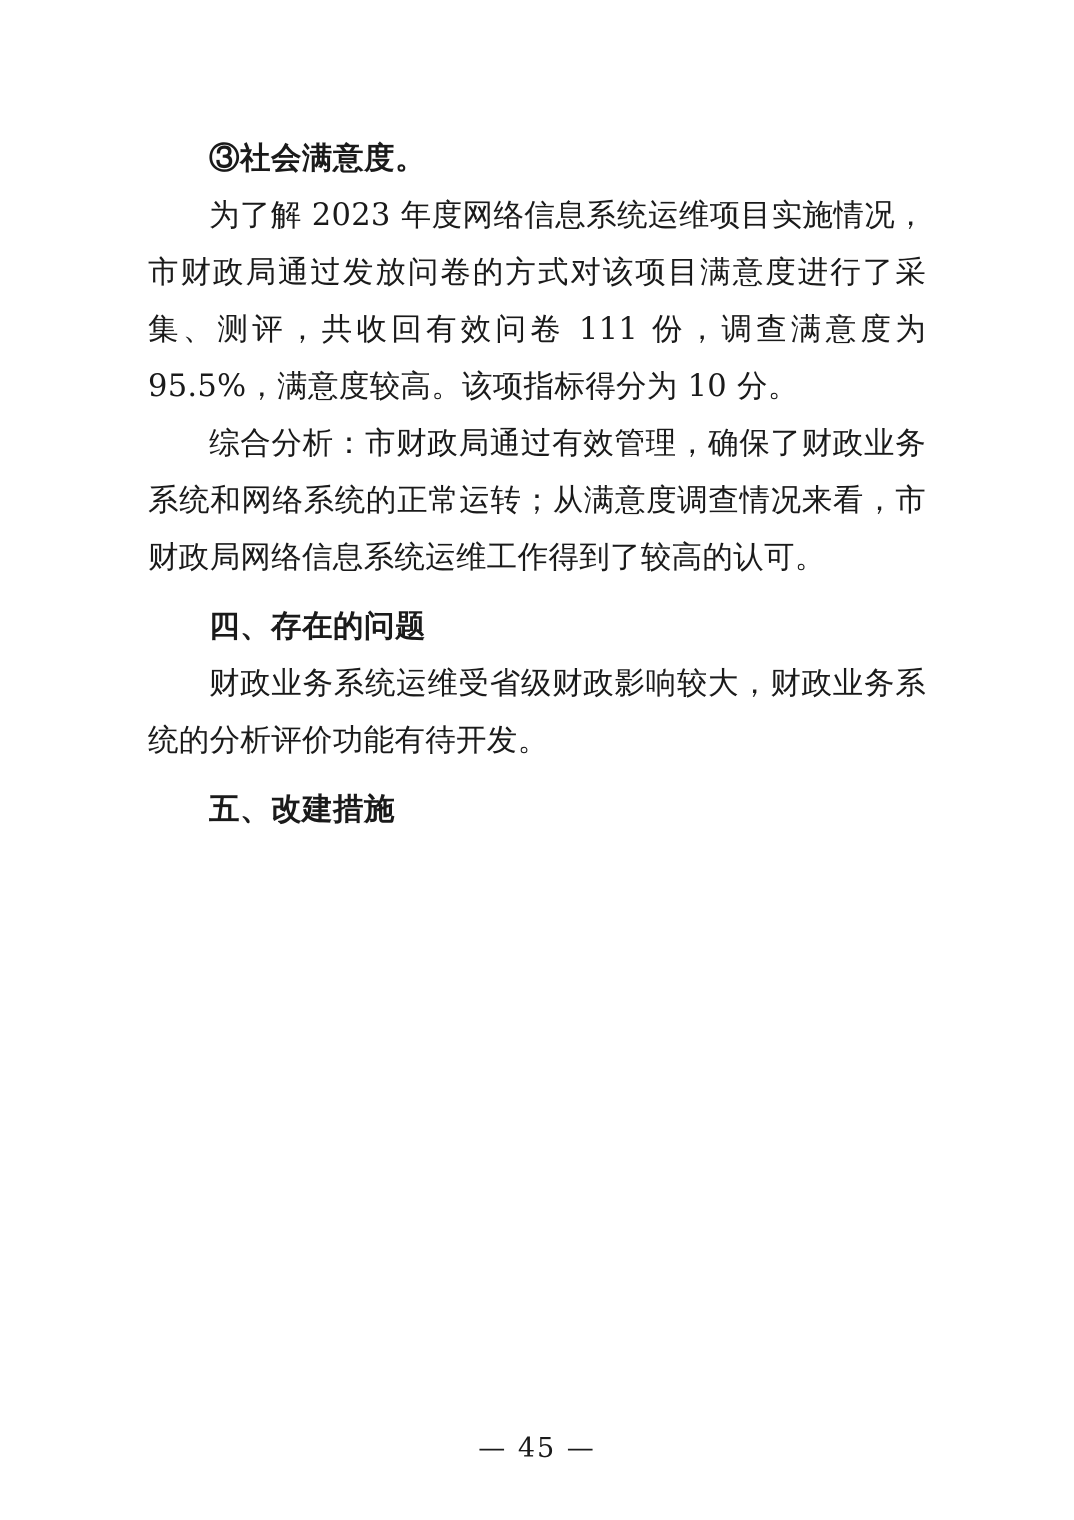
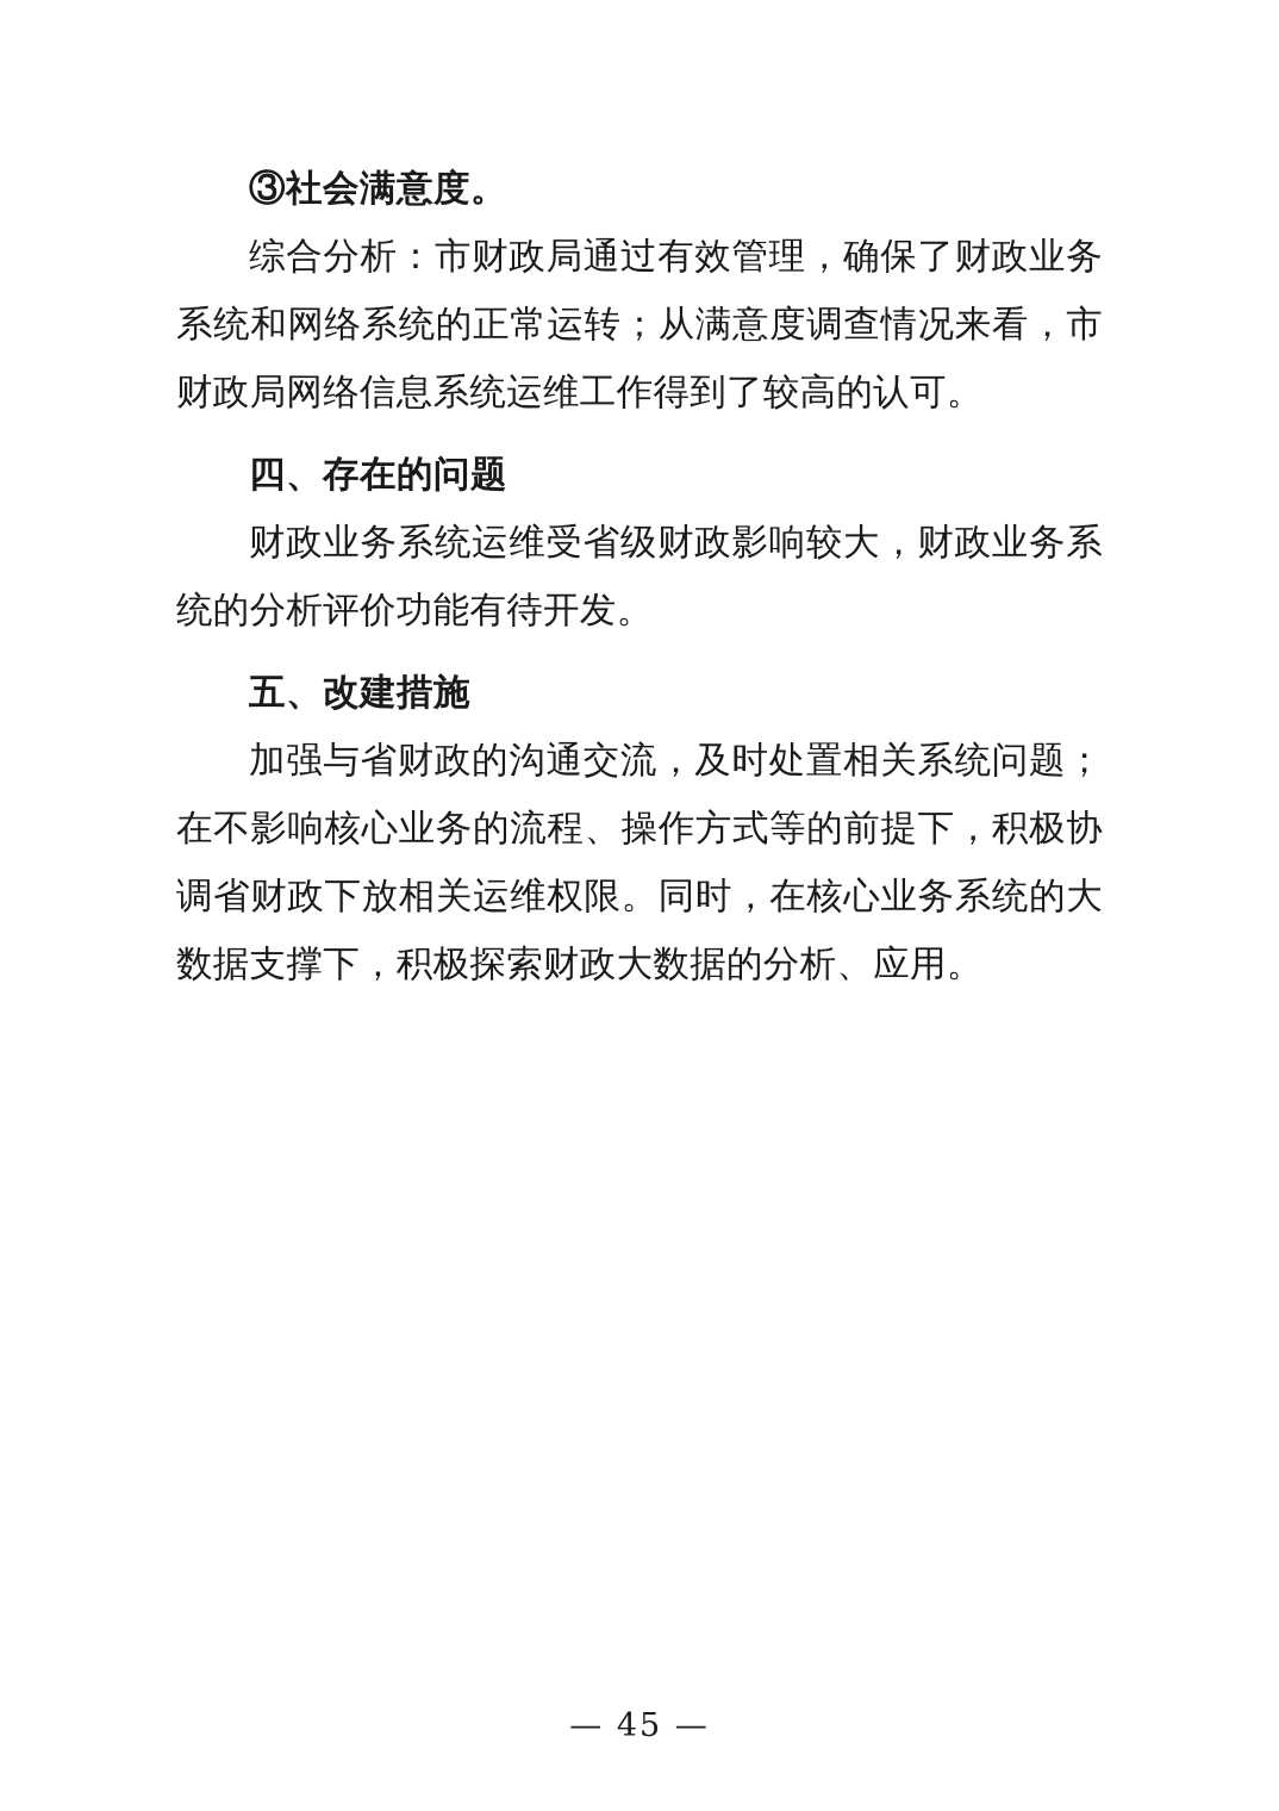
  ③社会满意度。
- 为了解 2023 年度网络信息系统运维项目实施情况，市财政局通过发放问卷的方式对该项目满意度进行了采集、测评，共收回有效问卷 111 份，调查满意度为 95.5%，满意度较高。该项指标得分为 10 分。
  综合分析：市财政局通过有效管理，确保了财政业务系统和网络系统的正常运转；从满意度调查情况来看，市财政局网络信息系统运维工作得到了较高的认可。
  四、存在的问题
  财政业务系统运维受省级财政影响较大，财政业务系统的分析评价功能有待开发。
  五、改建措施
+ 加强与省财政的沟通交流，及时处置相关系统问题；在不影响核心业务的流程、操作方式等的前提下，积极协调省财政下放相关运维权限。同时，在核心业务系统的大数据支撑下，积极探索财政大数据的分析、应用。
  — 45 —
